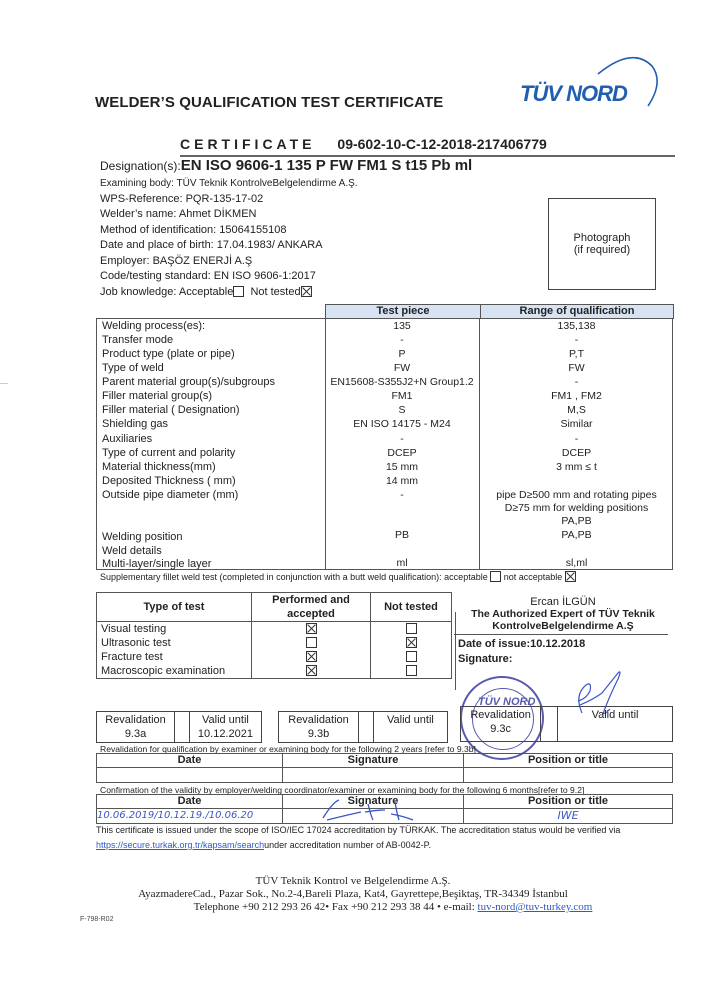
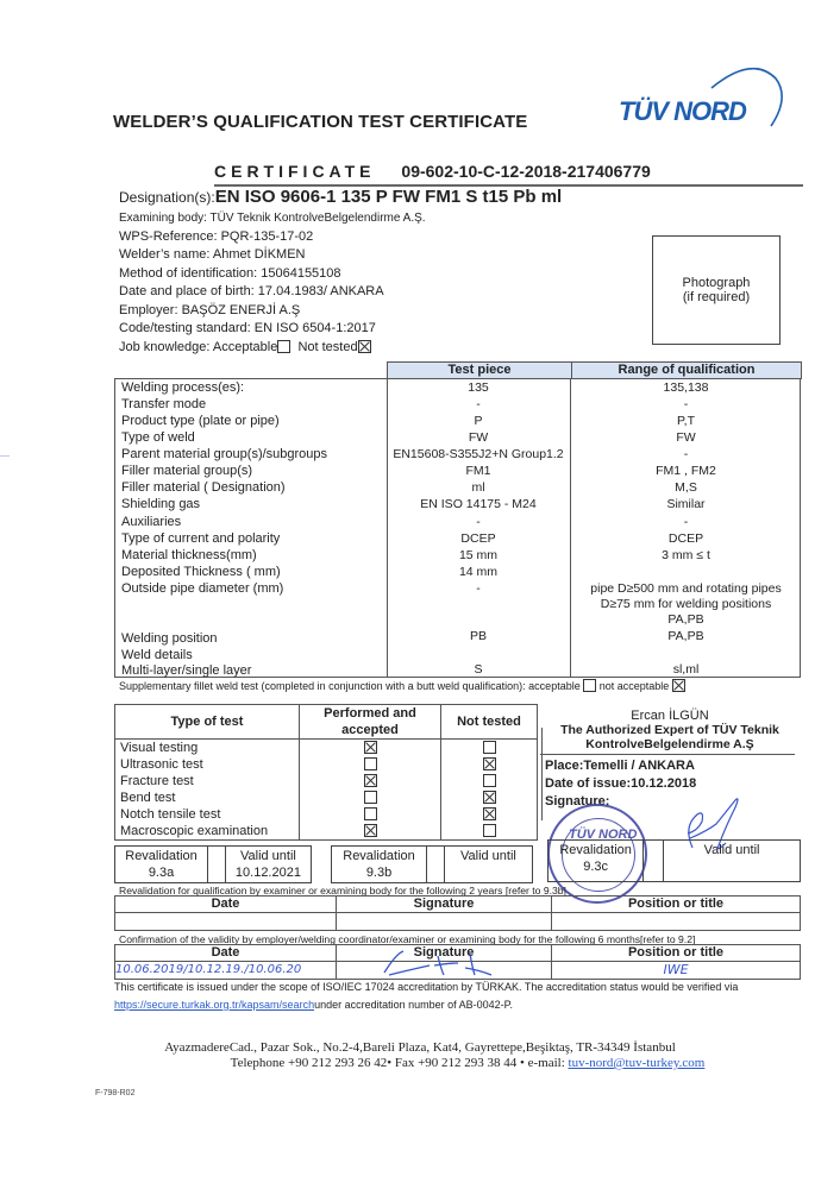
  WELDER’S QUALIFICATION TEST CERTIFICATE
  TÜV NORD
  CERTIFICATE 09-602-10-C-12-2018-217406779
  Designation(s):EN ISO 9606-1 135 P FW FM1 S t15 Pb ml
  Examining body: TÜV Teknik KontrolveBelgelendirme A.Ş.
  WPS-Reference: PQR-135-17-02
  Welder’s name: Ahmet DİKMEN
  Method of identification: 15064155108
  Date and place of birth: 17.04.1983/ ANKARA
  Employer: BAŞÖZ ENERJİ A.Ş
- Code/testing standard: EN ISO 9606-1:2017
+ Code/testing standard: EN ISO 6504-1:2017
  Job knowledge: Acceptable Not tested
  Photograph
  (if required)
  Test piece
  Range of qualification
  Welding process(es):
  135
  135,138
  Transfer mode
  -
  -
  Product type (plate or pipe)
  P
  P,T
  Type of weld
  FW
  FW
  Parent material group(s)/subgroups
  EN15608-S355J2+N Group1.2
  -
  Filler material group(s)
  FM1
  FM1 , FM2
  Filler material ( Designation)
- S
+ ml
  M,S
  Shielding gas
  EN ISO 14175 - M24
  Similar
  Auxiliaries
  -
  -
  Type of current and polarity
  DCEP
  DCEP
  Material thickness(mm)
  15 mm
  3 mm ≤ t
  Deposited Thickness ( mm)
  14 mm
  Outside pipe diameter (mm)
  -
  pipe D≥500 mm and rotating pipes
  D≥75 mm for welding positions
  PA,PB
  Welding position
  PB
  PA,PB
  Weld details
  Multi-layer/single layer
- ml
+ S
  sl,ml
  Supplementary fillet weld test (completed in conjunction with a butt weld qualification): acceptable not acceptable
  Type of test	Performed and accepted	Not tested
  Visual testing
  Ultrasonic test
  Fracture test
+ Bend test
+ Notch tensile test
  Macroscopic examination
  Ercan İLGÜN
  The Authorized Expert of TÜV Teknik
  KontrolveBelgelendirme A.Ş
+ Place:Temelli / ANKARA
  Date of issue:10.12.2018
  Signature:
  TÜV NORD
  Revalidation
  9.3a
  Valid until
  10.12.2021
  Revalidation
  9.3b
  Valid until
  Revalidation
  9.3c
  Valid until
  Revalidation for qualification by examiner or examining body for the following 2 years [refer to 9.3b]
  Date	Signature	Position or title
  Confirmation of the validity by employer/welding coordinator/examiner or examining body for the following 6 months[refer to 9.2]
  Date	Signature	Position or title
  10.06.2019/10.12.19./10.06.20		IWE
  This certificate is issued under the scope of ISO/IEC 17024 accreditation by TÜRKAK. The accreditation status would be verified via
  https://secure.turkak.org.tr/kapsam/searchunder accreditation number of AB-0042-P.
- TÜV Teknik Kontrol ve Belgelendirme A.Ş.
  AyazmadereCad., Pazar Sok., No.2-4,Bareli Plaza, Kat4, Gayrettepe,Beşiktaş, TR-34349 İstanbul
  Telephone +90 212 293 26 42• Fax +90 212 293 38 44 • e-mail: tuv-nord@tuv-turkey.com
